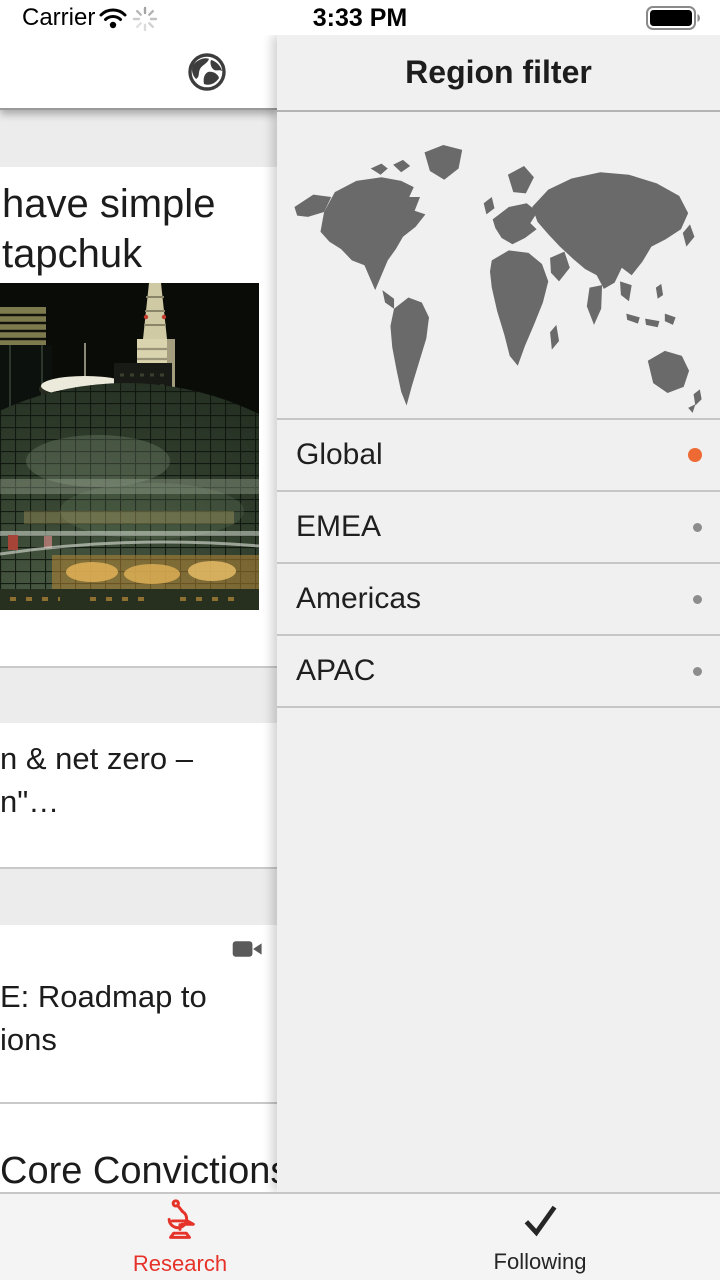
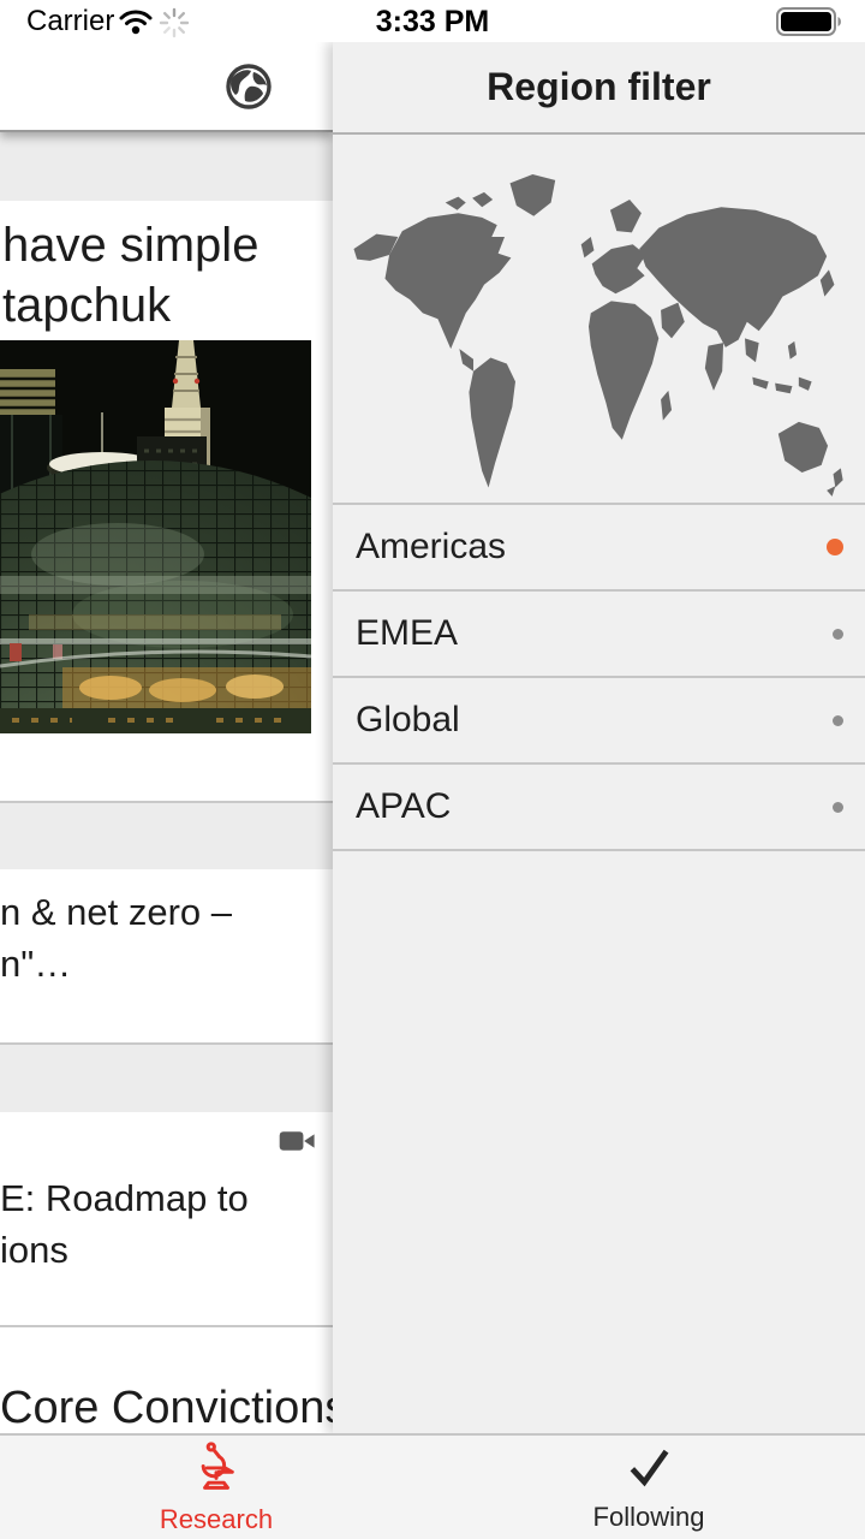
  Carrier
  3:33 PM
  have simple
  tapchuk
  n & net zero –
  n"…
  E: Roadmap to
  ions
  Core Conviction
  Region filter
- Global
+ Americas
  EMEA
- Americas
+ Global
  APAC
  Research
  Following
